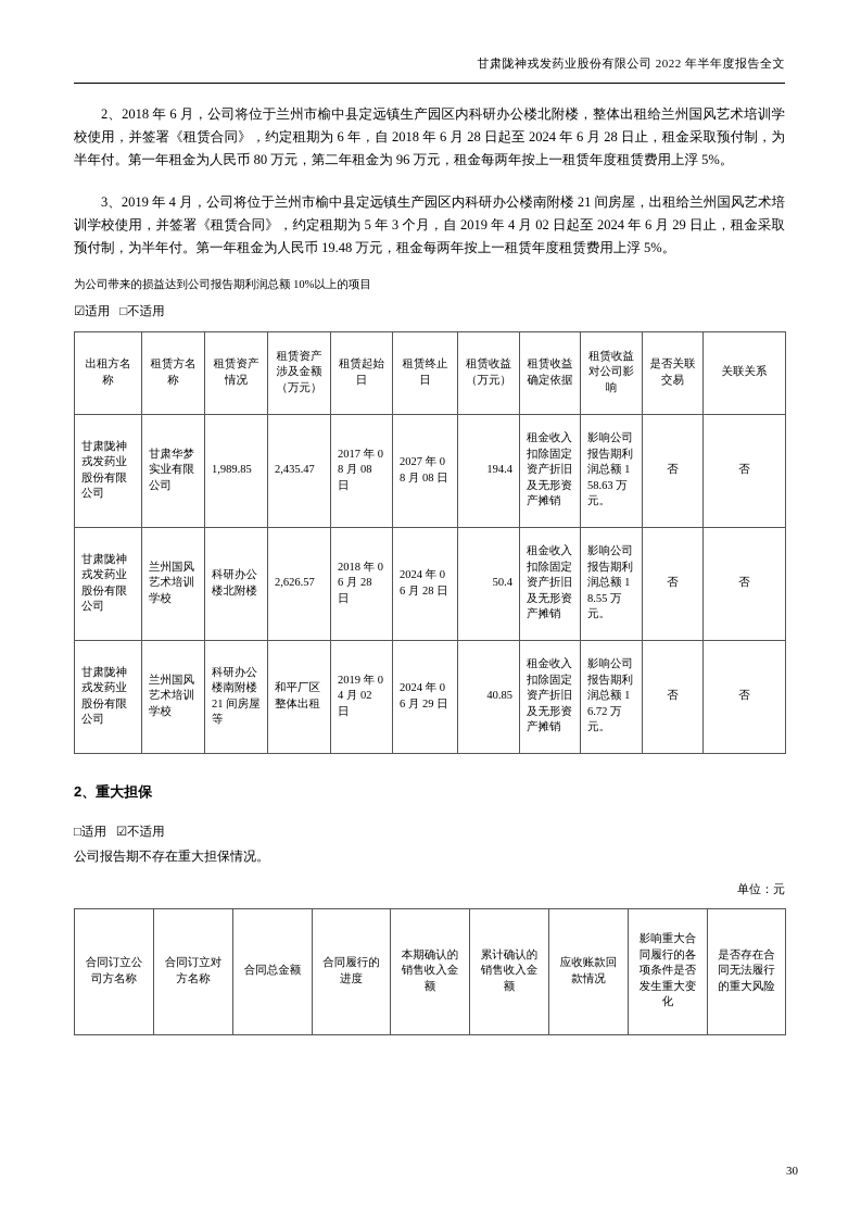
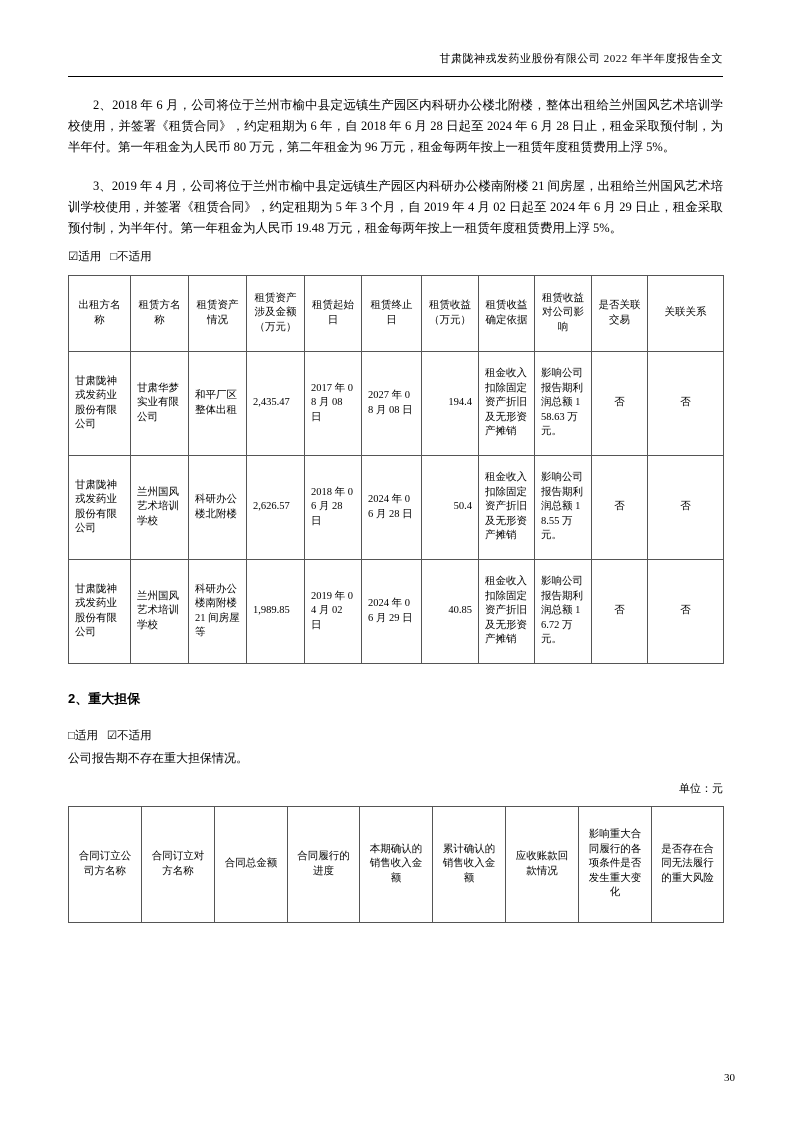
  甘肃陇神戎发药业股份有限公司 2022 年半年度报告全文
  2、2018 年 6 月，公司将位于兰州市榆中县定远镇生产园区内科研办公楼北附楼，整体出租给兰州国风艺术培训学校使用，并签署《租赁合同》，约定租期为 6 年，自 2018 年 6 月 28 日起至 2024 年 6 月 28 日止，租金采取预付制，为半年付。第一年租金为人民币 80 万元，第二年租金为 96 万元，租金每两年按上一租赁年度租赁费用上浮 5%。
  3、2019 年 4 月，公司将位于兰州市榆中县定远镇生产园区内科研办公楼南附楼 21 间房屋，出租给兰州国风艺术培训学校使用，并签署《租赁合同》，约定租期为 5 年 3 个月，自 2019 年 4 月 02 日起至 2024 年 6 月 29 日止，租金采取预付制，为半年付。第一年租金为人民币 19.48 万元，租金每两年按上一租赁年度租赁费用上浮 5%。
- 为公司带来的损益达到公司报告期利润总额 10%以上的项目
  ☑适用 □不适用
  出租方名称	租赁方名称	租赁资产情况	租赁资产涉及金额（万元）	租赁起始日	租赁终止日	租赁收益（万元）	租赁收益确定依据	租赁收益对公司影响	是否关联交易	关联关系
- 甘肃陇神戎发药业股份有限公司	甘肃华梦实业有限公司	1,989.85	2,435.47	2017 年 08 月 08 日	2027 年 08 月 08 日	194.4	租金收入扣除固定资产折旧及无形资产摊销	影响公司报告期利润总额 158.63 万元。	否	否
+ 甘肃陇神戎发药业股份有限公司	甘肃华梦实业有限公司	和平厂区整体出租	2,435.47	2017 年 08 月 08 日	2027 年 08 月 08 日	194.4	租金收入扣除固定资产折旧及无形资产摊销	影响公司报告期利润总额 158.63 万元。	否	否
  甘肃陇神戎发药业股份有限公司	兰州国风艺术培训学校	科研办公楼北附楼	2,626.57	2018 年 06 月 28 日	2024 年 06 月 28 日	50.4	租金收入扣除固定资产折旧及无形资产摊销	影响公司报告期利润总额 18.55 万元。	否	否
- 甘肃陇神戎发药业股份有限公司	兰州国风艺术培训学校	科研办公楼南附楼 21 间房屋等	和平厂区整体出租	2019 年 04 月 02 日	2024 年 06 月 29 日	40.85	租金收入扣除固定资产折旧及无形资产摊销	影响公司报告期利润总额 16.72 万元。	否	否
+ 甘肃陇神戎发药业股份有限公司	兰州国风艺术培训学校	科研办公楼南附楼 21 间房屋等	1,989.85	2019 年 04 月 02 日	2024 年 06 月 29 日	40.85	租金收入扣除固定资产折旧及无形资产摊销	影响公司报告期利润总额 16.72 万元。	否	否
  2、重大担保
  □适用 ☑不适用
  公司报告期不存在重大担保情况。
  单位：元
  合同订立公司方名称	合同订立对方名称	合同总金额	合同履行的进度	本期确认的销售收入金额	累计确认的销售收入金额	应收账款回款情况	影响重大合同履行的各项条件是否发生重大变化	是否存在合同无法履行的重大风险
  30
